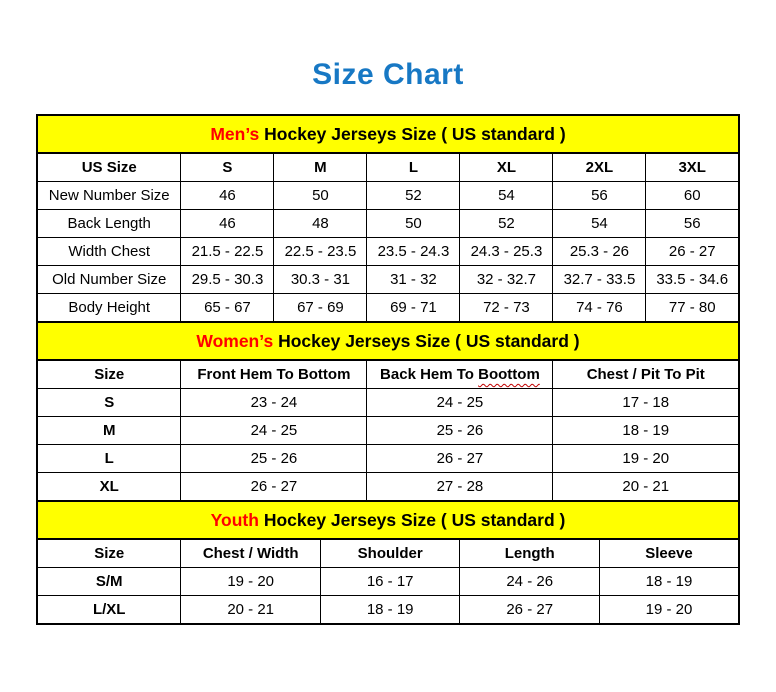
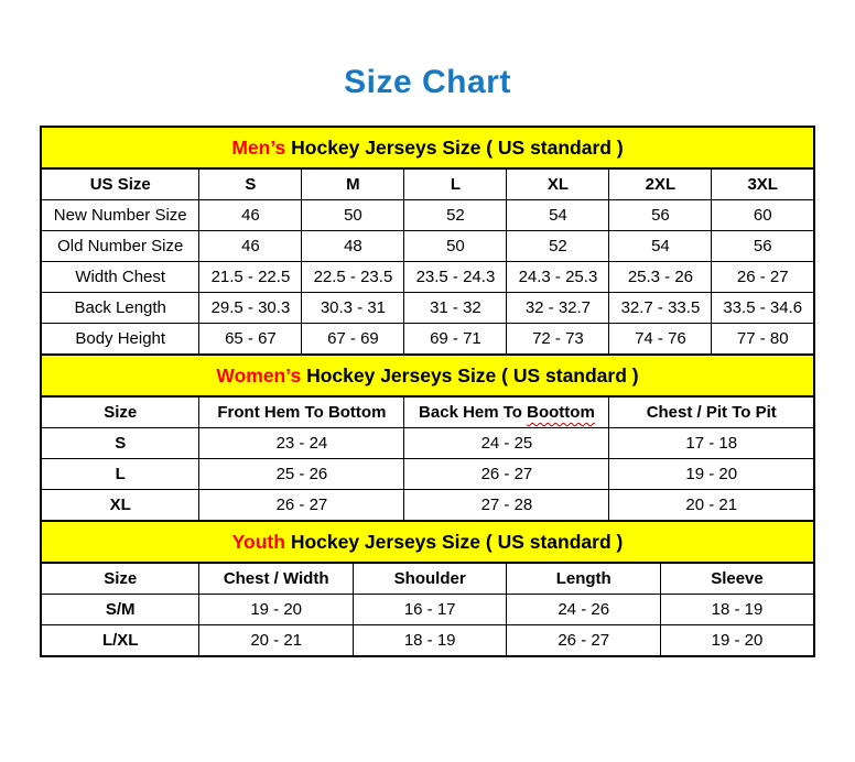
  Size Chart
  Men’s Hockey Jerseys Size ( US standard )
  US Size	S	M	L	XL	2XL	3XL
  New Number Size	46	50	52	54	56	60
- Back Length	46	48	50	52	54	56
+ Old Number Size	46	48	50	52	54	56
  Width Chest	21.5 - 22.5	22.5 - 23.5	23.5 - 24.3	24.3 - 25.3	25.3 - 26	26 - 27
- Old Number Size	29.5 - 30.3	30.3 - 31	31 - 32	32 - 32.7	32.7 - 33.5	33.5 - 34.6
+ Back Length	29.5 - 30.3	30.3 - 31	31 - 32	32 - 32.7	32.7 - 33.5	33.5 - 34.6
  Body Height	65 - 67	67 - 69	69 - 71	72 - 73	74 - 76	77 - 80
  Women’s Hockey Jerseys Size ( US standard )
  Size	Front Hem To Bottom	Back Hem To Boottom	Chest / Pit To Pit
  S	23 - 24	24 - 25	17 - 18
- M	24 - 25	25 - 26	18 - 19
  L	25 - 26	26 - 27	19 - 20
  XL	26 - 27	27 - 28	20 - 21
  Youth Hockey Jerseys Size ( US standard )
  Size	Chest / Width	Shoulder	Length	Sleeve
  S/M	19 - 20	16 - 17	24 - 26	18 - 19
  L/XL	20 - 21	18 - 19	26 - 27	19 - 20
